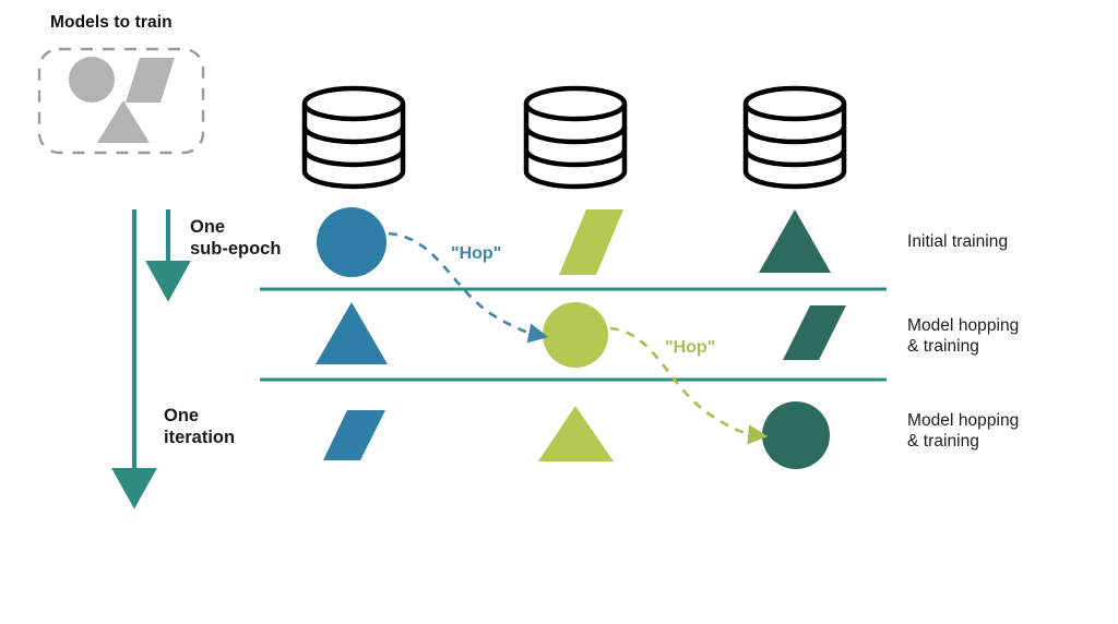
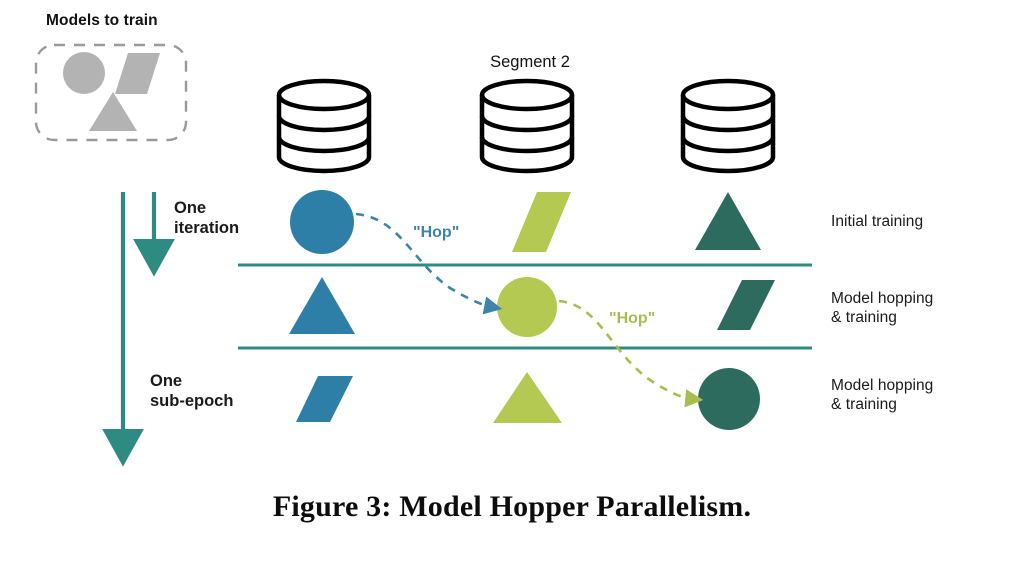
  Models to train
+ Segment 2
  One
- sub-epoch
+ iteration
  One
- iteration
+ sub-epoch
  Initial training
  Model hopping
  & training
  Model hopping
  & training
  "Hop"
  "Hop"
+ Figure 3: Model Hopper Parallelism.
